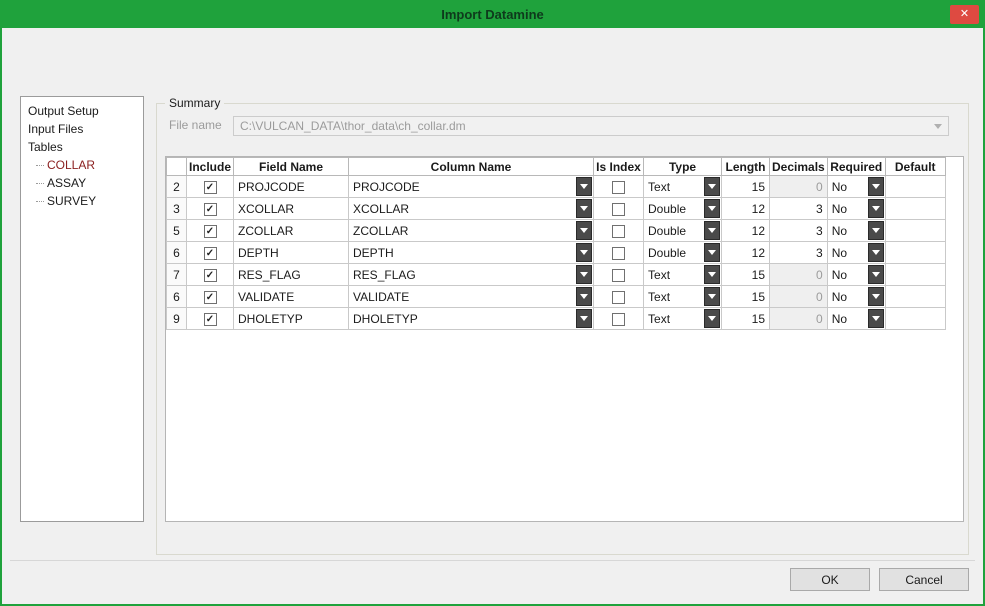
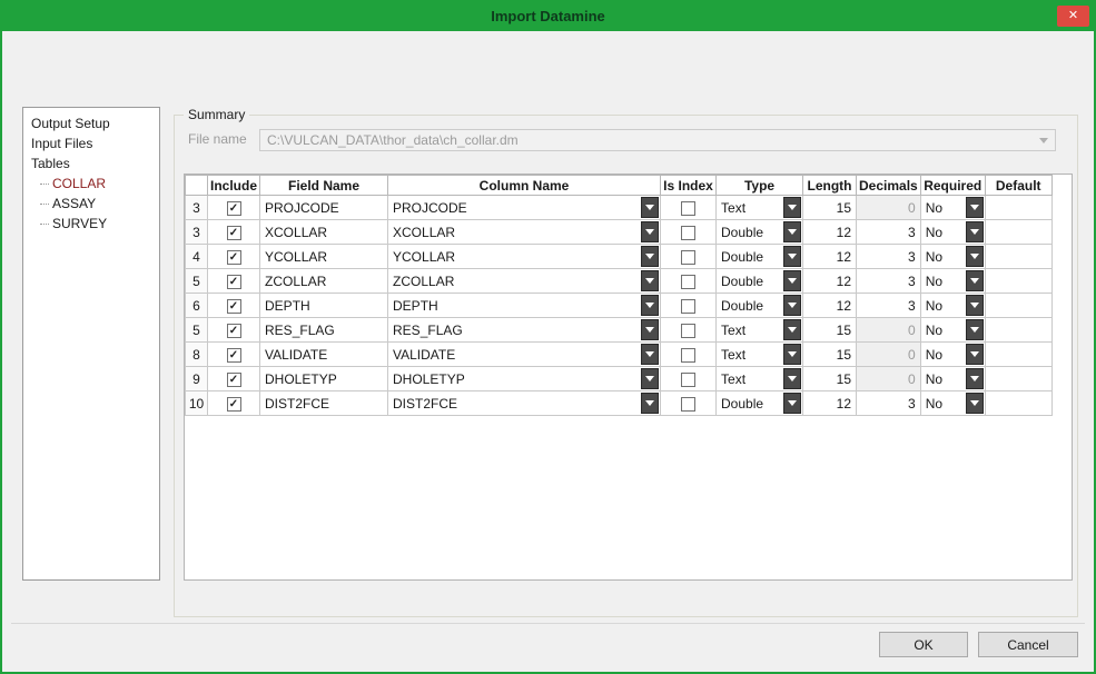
  Import Datamine
  ✕
  Output Setup
  Input Files
  Tables
  COLLAR
  ASSAY
  SURVEY
  Summary
  File name
  C:\VULCAN_DATA\thor_data\ch_collar.dm
  	Include	Field Name	Column Name	Is Index	Type	Length	Decimals	Required	Default
- 2		PROJCODE	PROJCODE		Text	15	0	No
+ 3		PROJCODE	PROJCODE		Text	15	0	No
  3		XCOLLAR	XCOLLAR		Double	12	3	No
+ 4		YCOLLAR	YCOLLAR		Double	12	3	No
  5		ZCOLLAR	ZCOLLAR		Double	12	3	No
  6		DEPTH	DEPTH		Double	12	3	No
- 7		RES_FLAG	RES_FLAG		Text	15	0	No
+ 5		RES_FLAG	RES_FLAG		Text	15	0	No
- 6		VALIDATE	VALIDATE		Text	15	0	No
+ 8		VALIDATE	VALIDATE		Text	15	0	No
  9		DHOLETYP	DHOLETYP		Text	15	0	No
+ 10		DIST2FCE	DIST2FCE		Double	12	3	No
  OK
  Cancel
